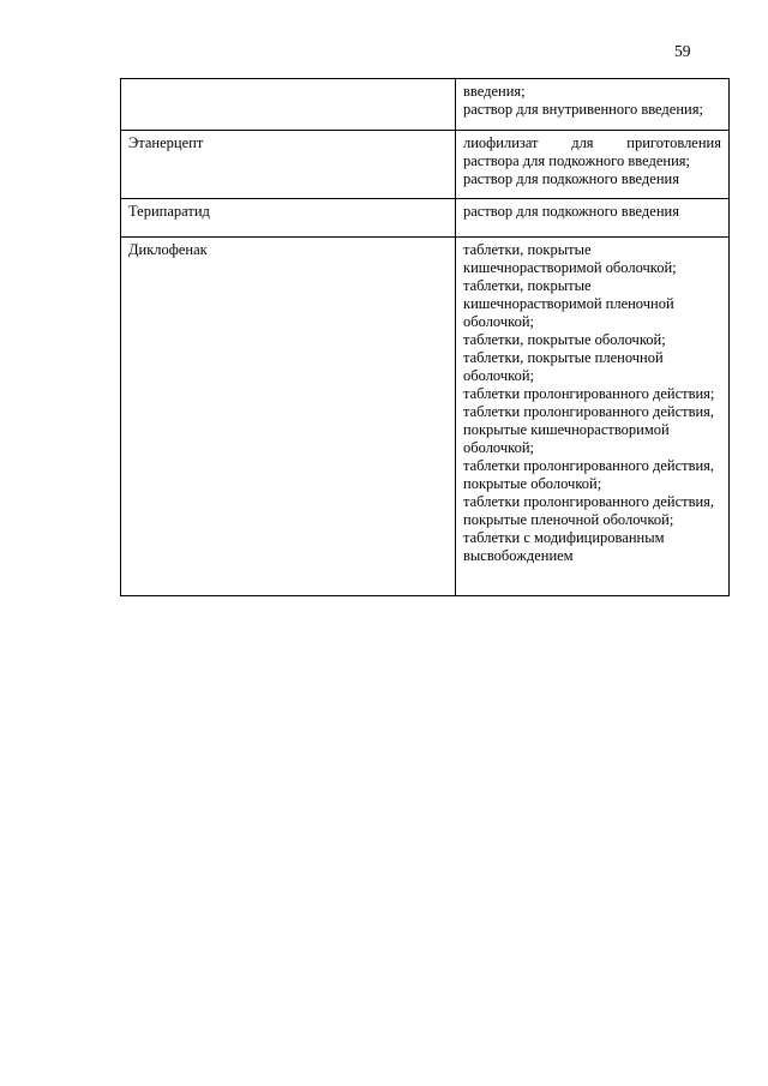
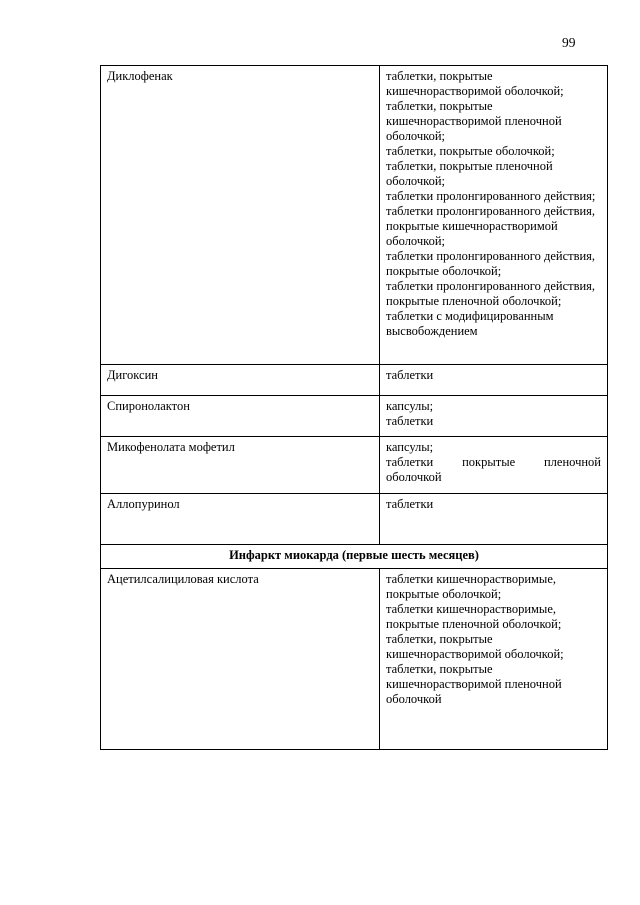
- 59
+ 99
- 	введения; раствор для внутривенного введения;
- Этанерцепт	лиофилизат для приготовления раствора для подкожного введения; раствор для подкожного введения
- Терипаратид	раствор для подкожного введения
  Диклофенак	таблетки, покрытые кишечнорастворимой оболочкой; таблетки, покрытые кишечнорастворимой пленочной оболочкой; таблетки, покрытые оболочкой; таблетки, покрытые пленочной оболочкой; таблетки пролонгированного действия; таблетки пролонгированного действия, покрытые кишечнорастворимой оболочкой; таблетки пролонгированного действия, покрытые оболочкой; таблетки пролонгированного действия, покрытые пленочной оболочкой; таблетки с модифицированным высвобождением
+ Дигоксин	таблетки
+ Спиронолактон	капсулы; таблетки
+ Микофенолата мофетил	капсулы; таблетки покрытые пленочной оболочкой
+ Аллопуринол	таблетки
+ Инфаркт миокарда (первые шесть месяцев)
+ Ацетилсалициловая кислота	таблетки кишечнорастворимые, покрытые оболочкой; таблетки кишечнорастворимые, покрытые пленочной оболочкой; таблетки, покрытые кишечнорастворимой оболочкой; таблетки, покрытые кишечнорастворимой пленочной оболочкой
